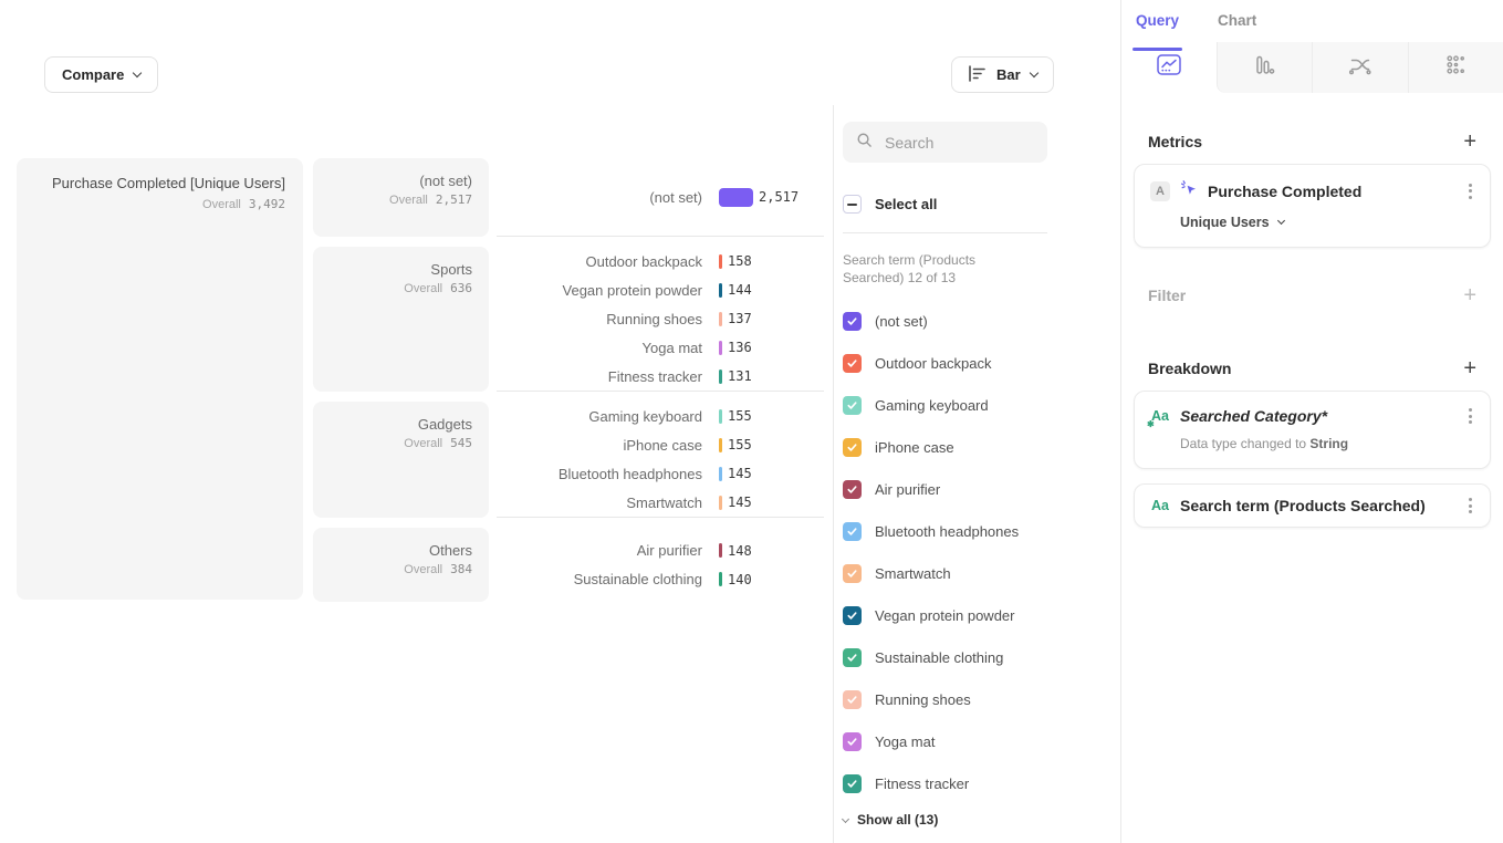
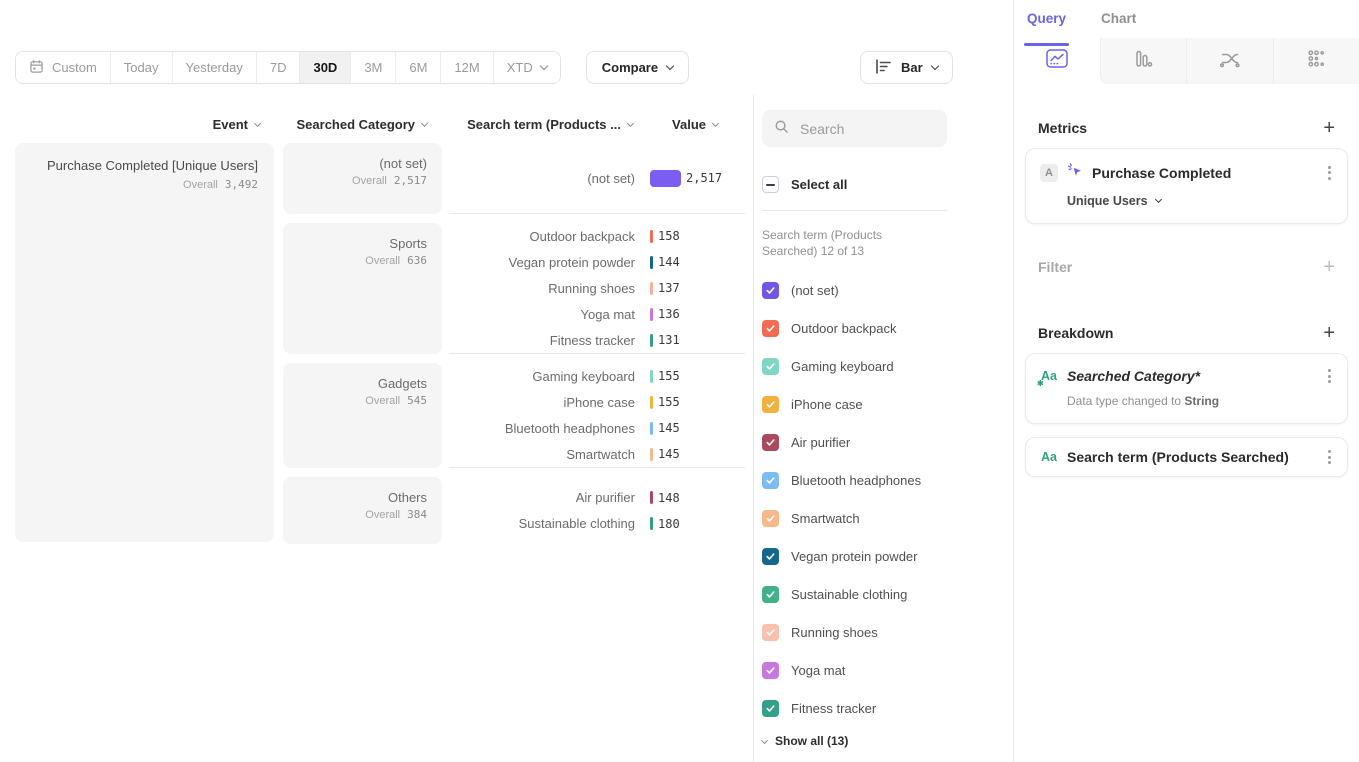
+ Custom
+ Today
+ Yesterday
+ 7D
+ 30D
+ 3M
+ 6M
+ 12M
+ XTD
  Compare
  Bar
+ Event
+ Searched Category
+ Search term (Products ...
+ Value
  Purchase Completed [Unique Users]
  Overall 3,492
  (not set)
  Overall 2,517
  (not set)
  2,517
  Sports
  Overall 636
  Outdoor backpack
  158
  Vegan protein powder
  144
  Running shoes
  137
  Yoga mat
  136
  Fitness tracker
  131
  Gadgets
  Overall 545
  Gaming keyboard
  155
  iPhone case
  155
  Bluetooth headphones
  145
  Smartwatch
  145
  Others
  Overall 384
  Air purifier
  148
  Sustainable clothing
- 140
+ 180
  Search
  Select all
  Search term (Products Searched) 12 of 13
  (not set)
  Outdoor backpack
  Gaming keyboard
  iPhone case
  Air purifier
  Bluetooth headphones
  Smartwatch
  Vegan protein powder
  Sustainable clothing
  Running shoes
  Yoga mat
  Fitness tracker
  Show all (13)
  Query
  Chart
  Metrics
  +
  A
  Purchase Completed
  Unique Users
  Filter
  +
  Breakdown
  +
  Aa
  ✱
  Searched Category*
  Data type changed to String
  Aa
  Search term (Products Searched)
